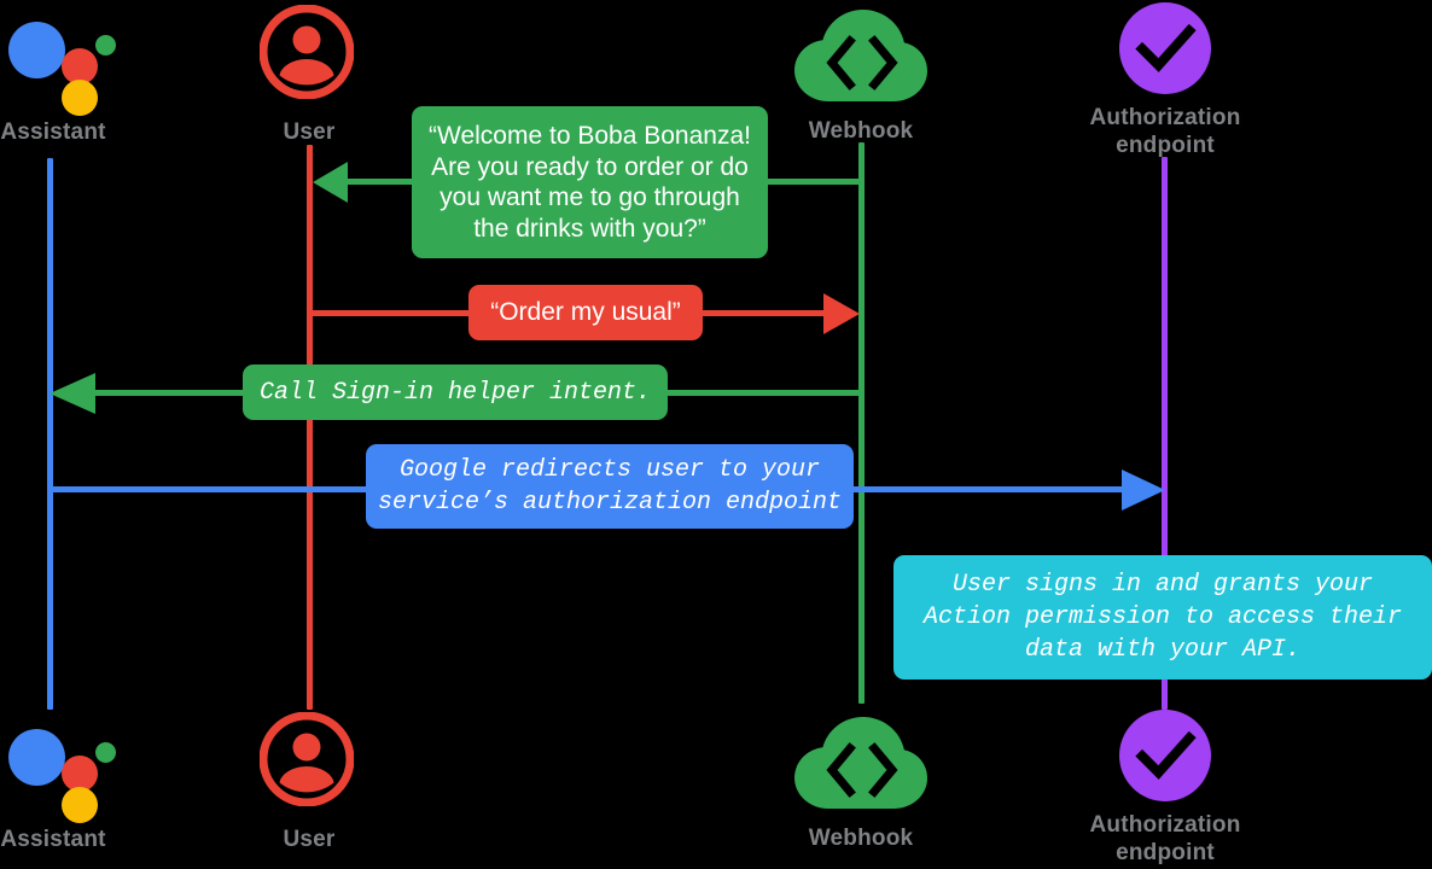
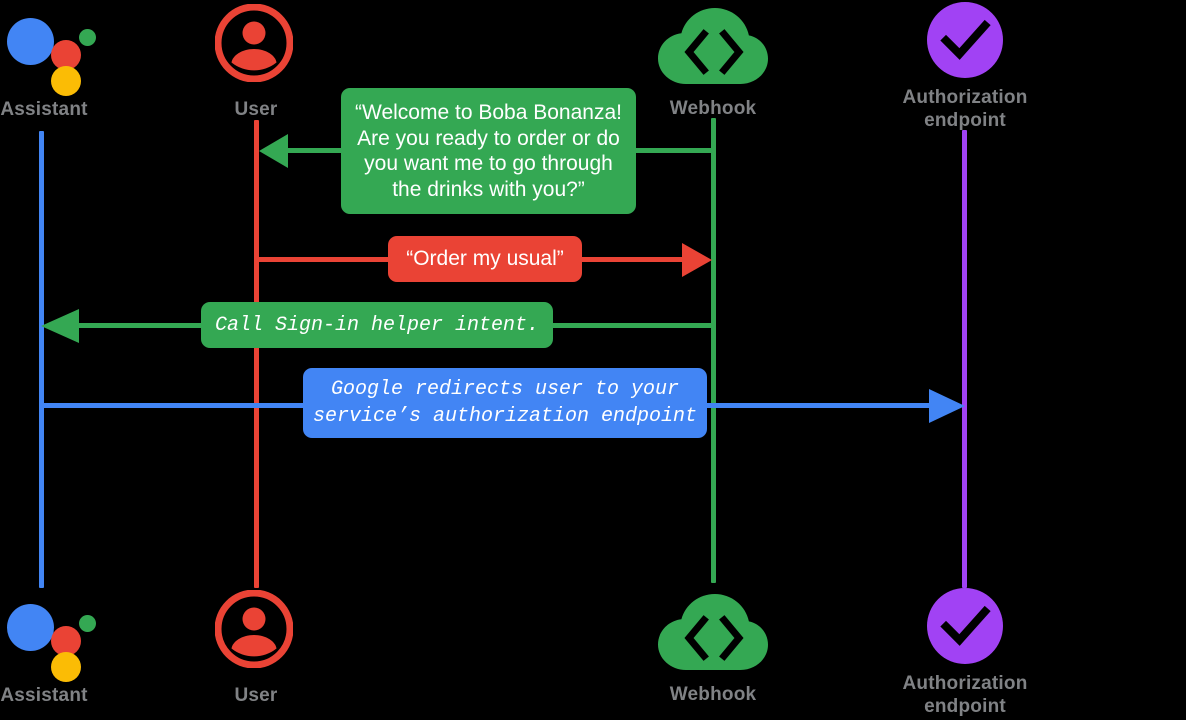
  Assistant
  User
  Webhook
  Authorization
  endpoint
  “Welcome to Boba Bonanza!
  Are you ready to order or do
  you want me to go through
  the drinks with you?”
  “Order my usual”
  Call Sign-in helper intent.
  Google redirects user to your
  service’s authorization endpoint
- User signs in and grants your
- Action permission to access their
- data with your API.
  Assistant
  User
  Webhook
  Authorization
  endpoint
